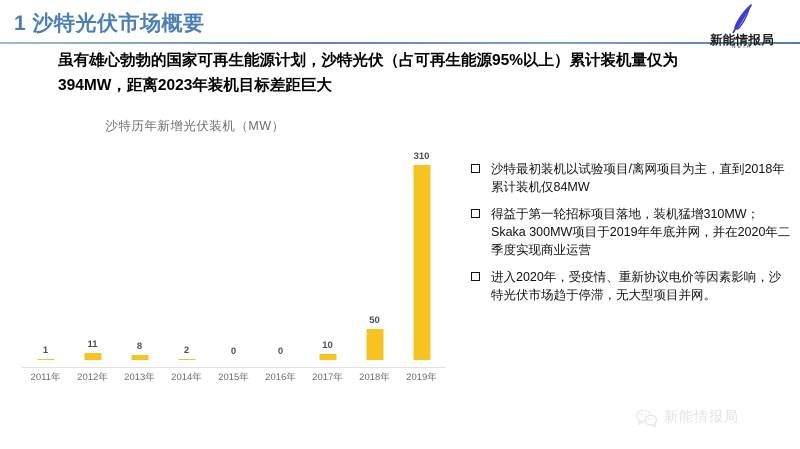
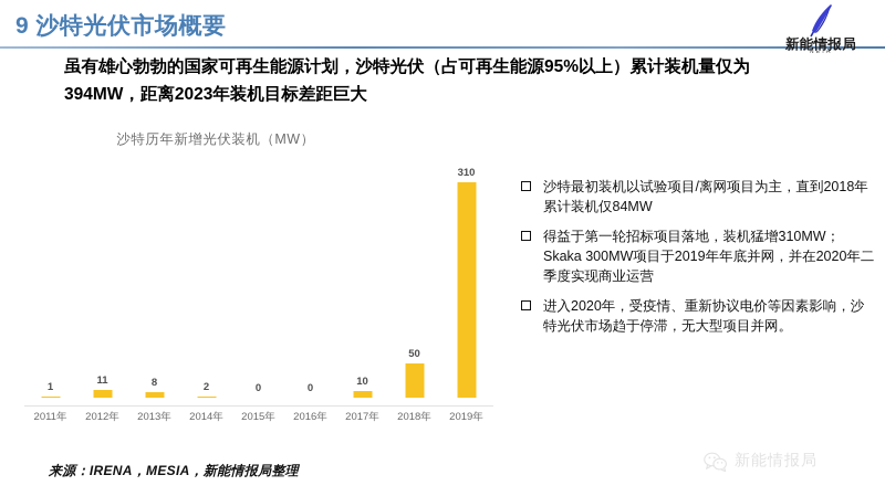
- 1 沙特光伏市场概要
+ 9 沙特光伏市场概要
  新能情报局
  虽有雄心勃勃的国家可再生能源计划，沙特光伏（占可再生能源95%以上）累计装机量仅为394MW，距离2023年装机目标差距巨大
  沙特历年新增光伏装机（MW）
  1
  11
  8
  2
  0
  0
  10
  50
  310
  2011年
  2012年
  2013年
  2014年
  2015年
  2016年
  2017年
  2018年
  2019年
  沙特最初装机以试验项目/离网项目为主，直到2018年累计装机仅84MW
  得益于第一轮招标项目落地，装机猛增310MW；Skaka 300MW项目于2019年年底并网，并在2020年二季度实现商业运营
  进入2020年，受疫情、重新协议电价等因素影响，沙特光伏市场趋于停滞，无大型项目并网。
+ 来源：IRENA，MESIA，新能情报局整理
  新能情报局
